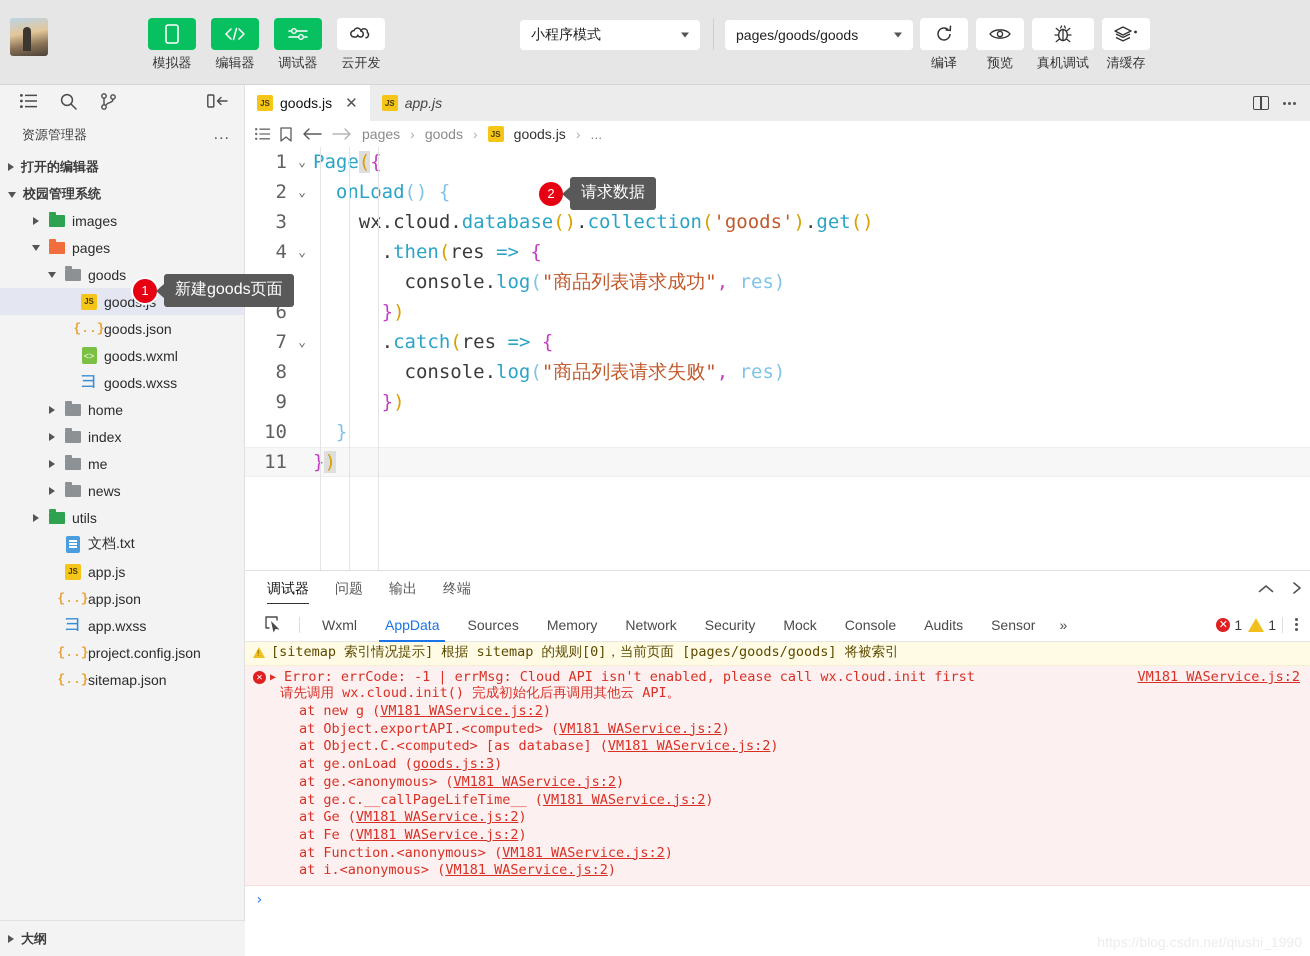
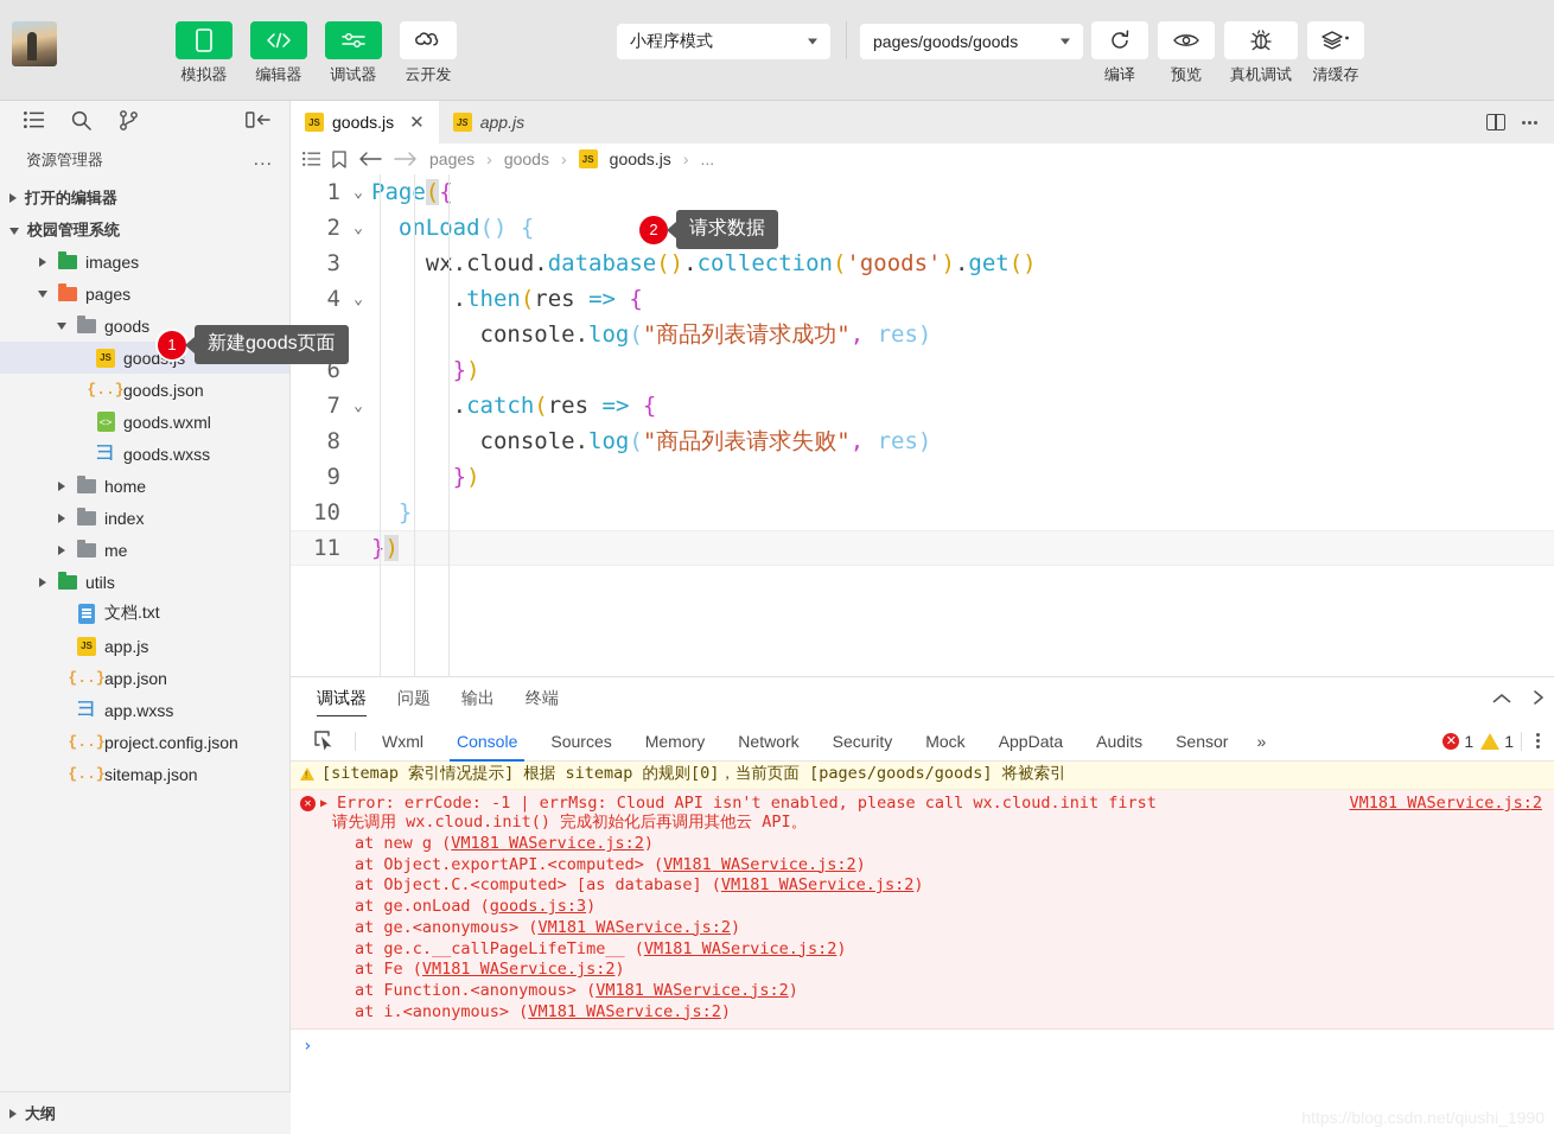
  模拟器
  编辑器
  调试器
  云开发
  小程序模式
  pages/goods/goods
  编译
  预览
  真机调试
  清缓存
  资源管理器
  ...
  打开的编辑器
  校园管理系统
  images
  pages
  goods
  JS
  {..}
  goods.json
  <>
  goods.wxml
  彐
  goods.wxss
  home
  index
  me
- news
  utils
  文档.txt
  JS
  app.js
  {..}
  app.json
  彐
  app.wxss
  {..}
  project.config.json
  {..}
  sitemap.json
  大纲
  JS
  goods.js
  ✕
  JS
  app.js
  pages
  ›
  goods
  ›
  JS
  goods.js
  ›
  ...
  1
  ⌄
  Page({
  2
  ⌄
  onLoad() {
  3
  wx.cloud.database().collection('goods').get()
  4
  ⌄
  .then(res => {
  console.log("商品列表请求成功", res)
  6
  })
  7
  ⌄
  .catch(res => {
  8
  console.log("商品列表请求失败", res)
  9
  })
  10
  }
  11
  })
  调试器
  问题
  输出
  终端
  Wxml
- AppData
+ Console
  Sources
  Memory
  Network
  Security
  Mock
- Console
+ AppData
  Audits
  Sensor
  »
  ✕
  1
  1
  [sitemap 索引情况提示] 根据 sitemap 的规则[0]，当前页面 [pages/goods/goods] 将被索引
  ✕
  ▶
  Error: errCode: -1 | errMsg: Cloud API isn't enabled, please call wx.cloud.init first
  VM181 WAService.js:2
  请先调用 wx.cloud.init() 完成初始化后再调用其他云 API。
  at new g (VM181 WAService.js:2)
  at Object.exportAPI.<computed> (VM181 WAService.js:2)
  at Object.C.<computed> [as database] (VM181 WAService.js:2)
  at ge.onLoad (goods.js:3)
  at ge.<anonymous> (VM181 WAService.js:2)
  at ge.c.__callPageLifeTime__ (VM181 WAService.js:2)
- at Ge (VM181 WAService.js:2)
  at Fe (VM181 WAService.js:2)
  at Function.<anonymous> (VM181 WAService.js:2)
  at i.<anonymous> (VM181 WAService.js:2)
  ›
  1
  新建goods页面
  2
  请求数据
